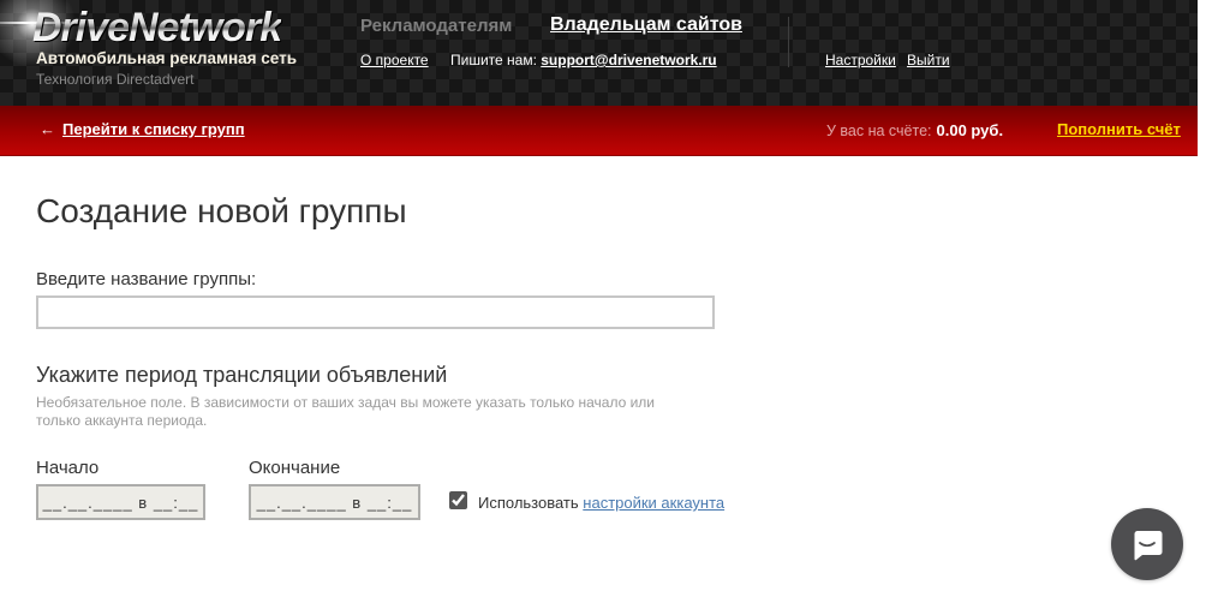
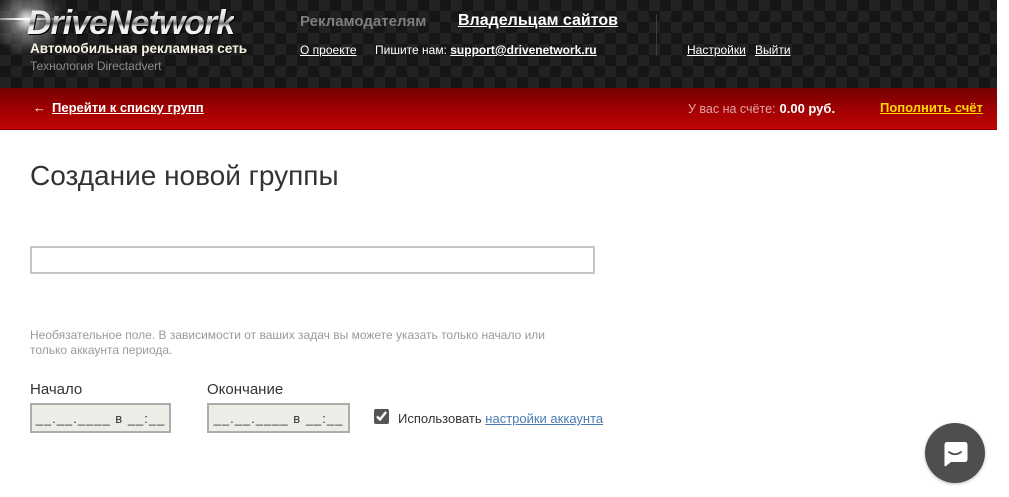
  DriveNetwork
  Автомобильная рекламная сеть
  Технология Directadvert
  Рекламодателям
  Владельцам сайтов
  О проекте
  Пишите нам: support@drivenetwork.ru
  Настройки
  Выйти
  ← Перейти к списку групп
  У вас на счёте: 0.00 руб.
  Пополнить счёт
  Создание новой группы
- Введите название группы:
- Укажите период трансляции объявлений
  Необязательное поле. В зависимости от ваших задач вы можете указать только начало или только аккаунта периода.
  Начало
  Окончание
  __.__.____ в __:__
  __.__.____ в __:__
  Использовать настройки аккаунта
